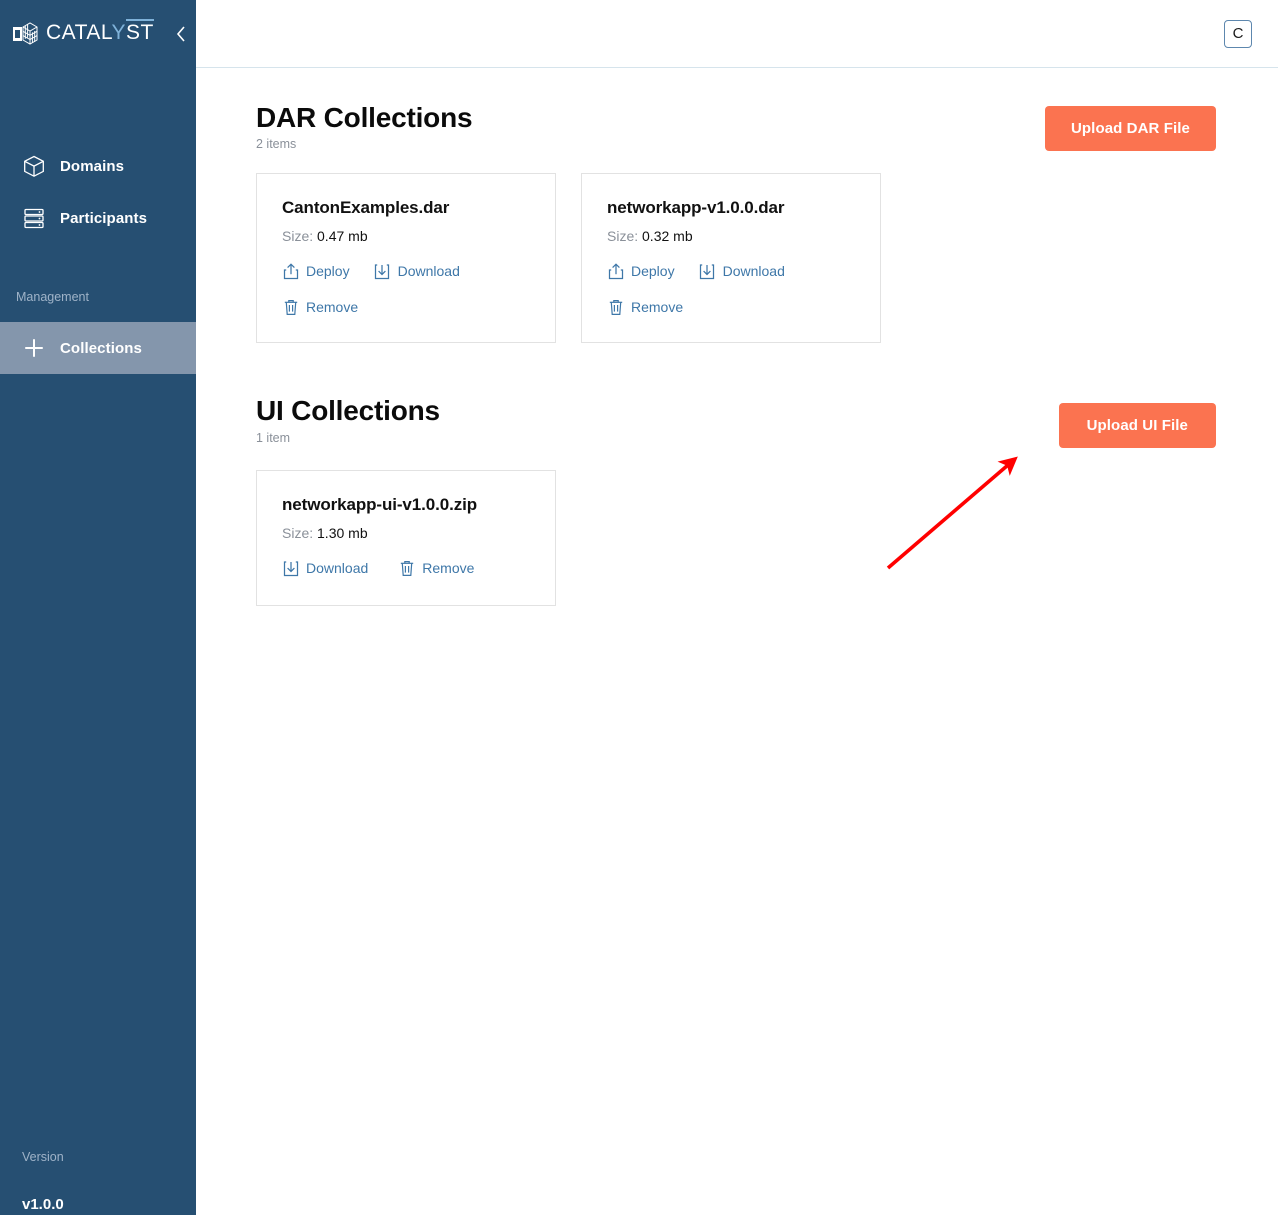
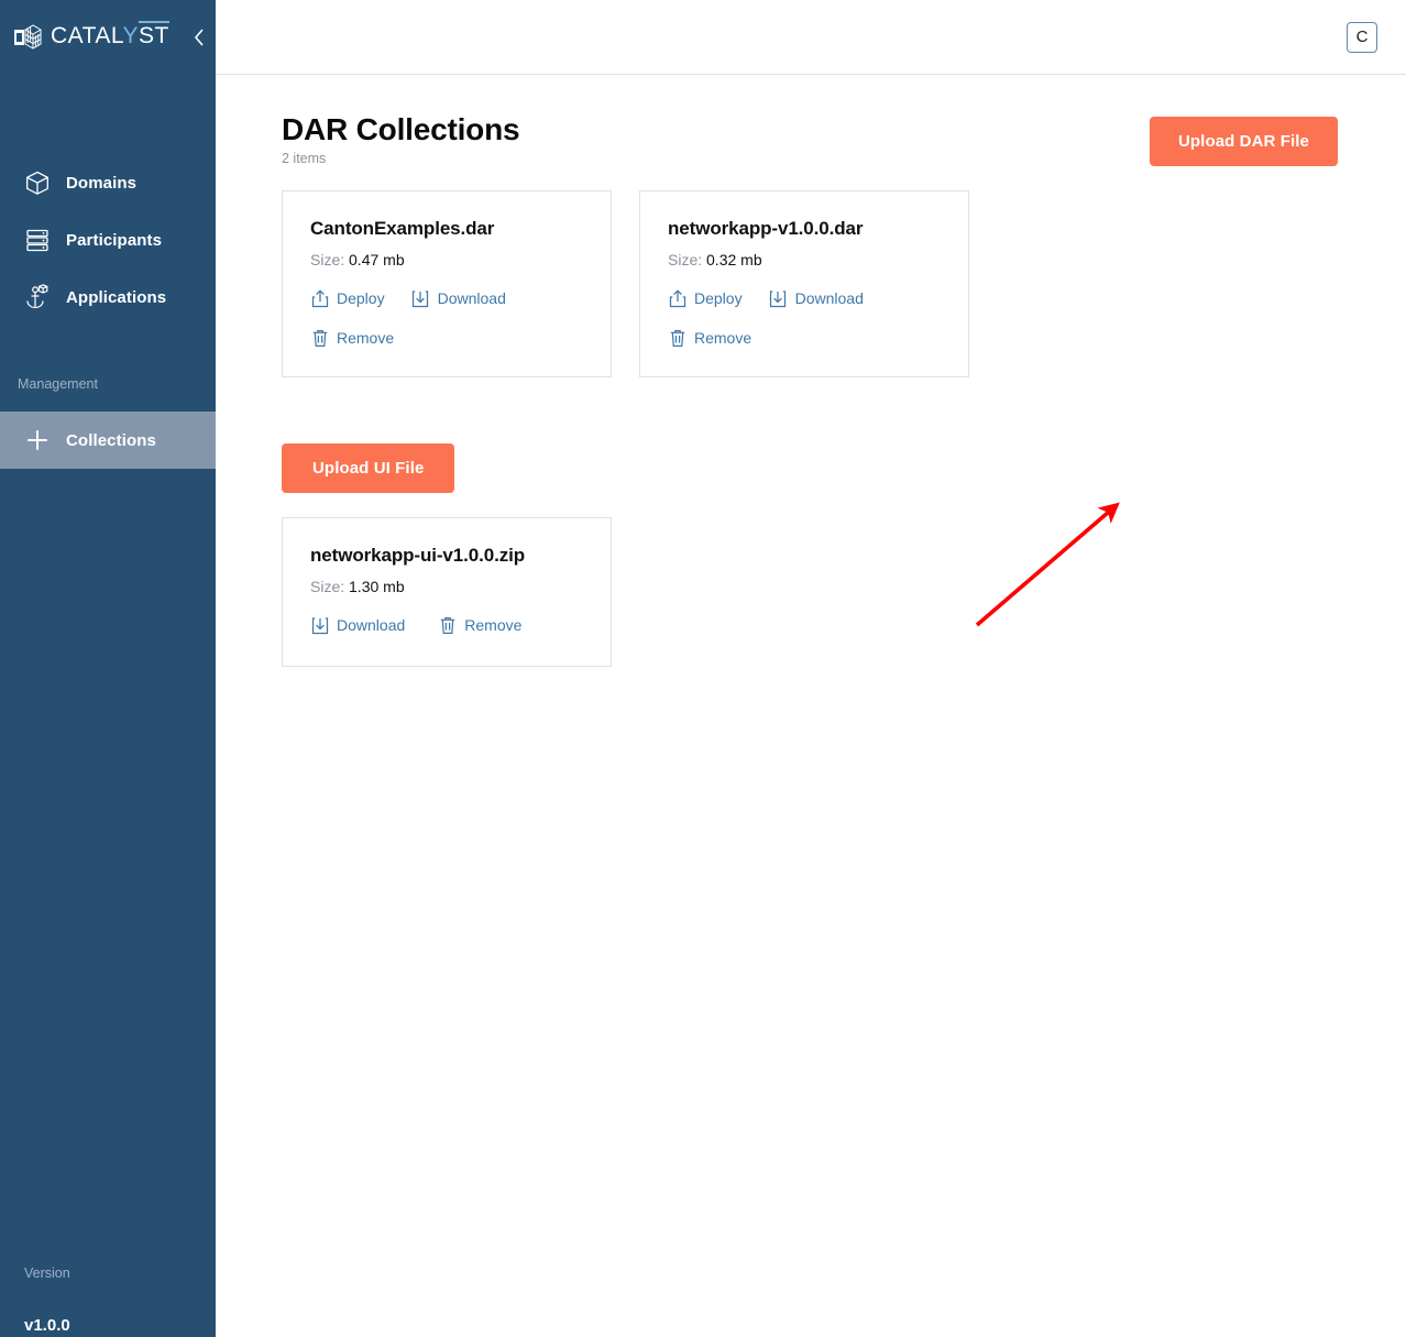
  CATALYST
  Domains
  Participants
+ Applications
  Management
  Collections
  Version
  v1.0.0
  C
  DAR Collections
  2 items
  Upload DAR File
  CantonExamples.dar
  Size: 0.47 mb
  Deploy
  Download
  Remove
  networkapp-v1.0.0.dar
  Size: 0.32 mb
  Deploy
  Download
  Remove
- UI Collections
- 1 item
  Upload UI File
  networkapp-ui-v1.0.0.zip
  Size: 1.30 mb
  Download
  Remove
